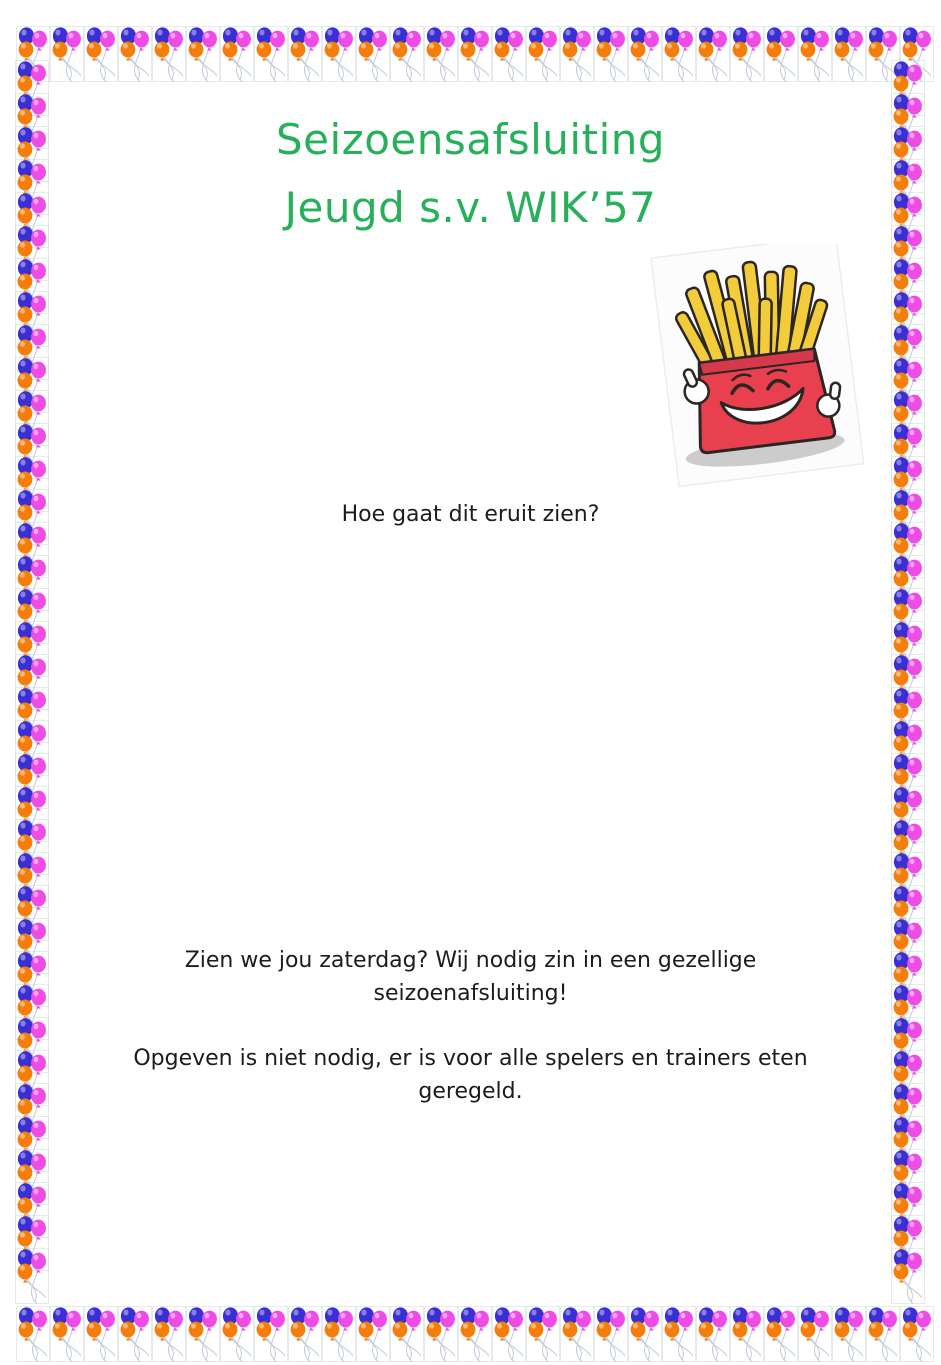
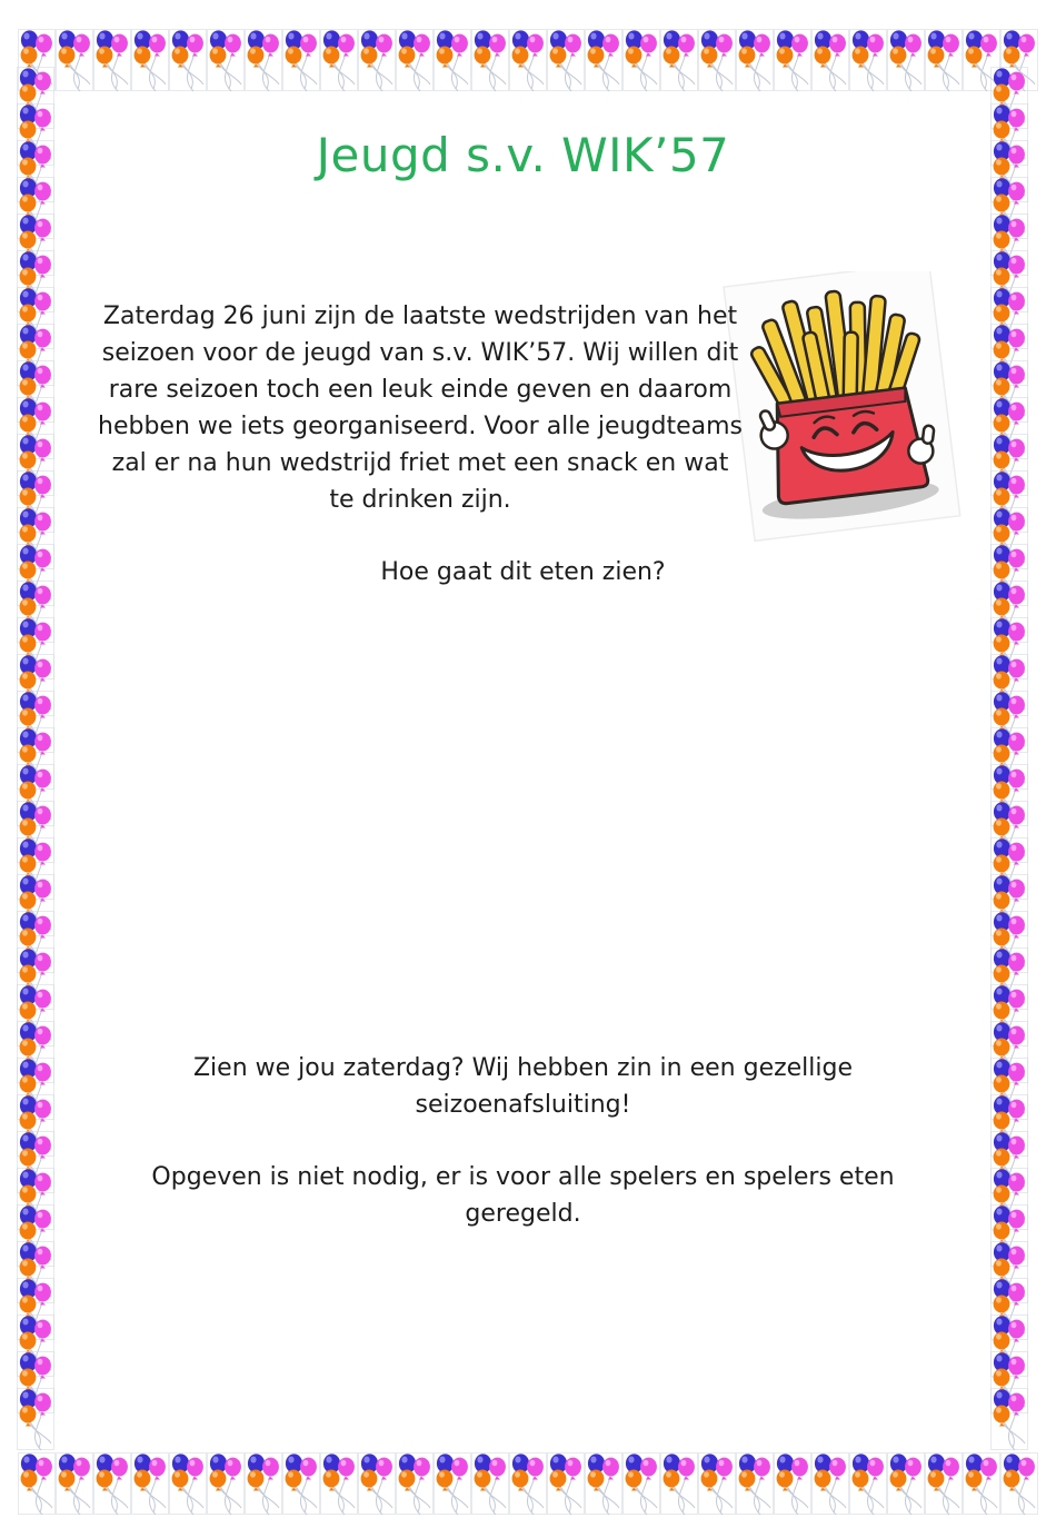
- Seizoensafsluiting
  Jeugd s.v. WIK’57
+ Zaterdag 26 juni zijn de laatste wedstrijden van het seizoen voor de jeugd van s.v. WIK’57. Wij willen dit rare seizoen toch een leuk einde geven en daarom hebben we iets georganiseerd. Voor alle jeugdteams zal er na hun wedstrijd friet met een snack en wat te drinken zijn.
- Hoe gaat dit eruit zien?
+ Hoe gaat dit eten zien?
- Zien we jou zaterdag? Wij nodig zin in een gezellige seizoenafsluiting!
+ Zien we jou zaterdag? Wij hebben zin in een gezellige seizoenafsluiting!
- Opgeven is niet nodig, er is voor alle spelers en trainers eten geregeld.
+ Opgeven is niet nodig, er is voor alle spelers en spelers eten geregeld.
